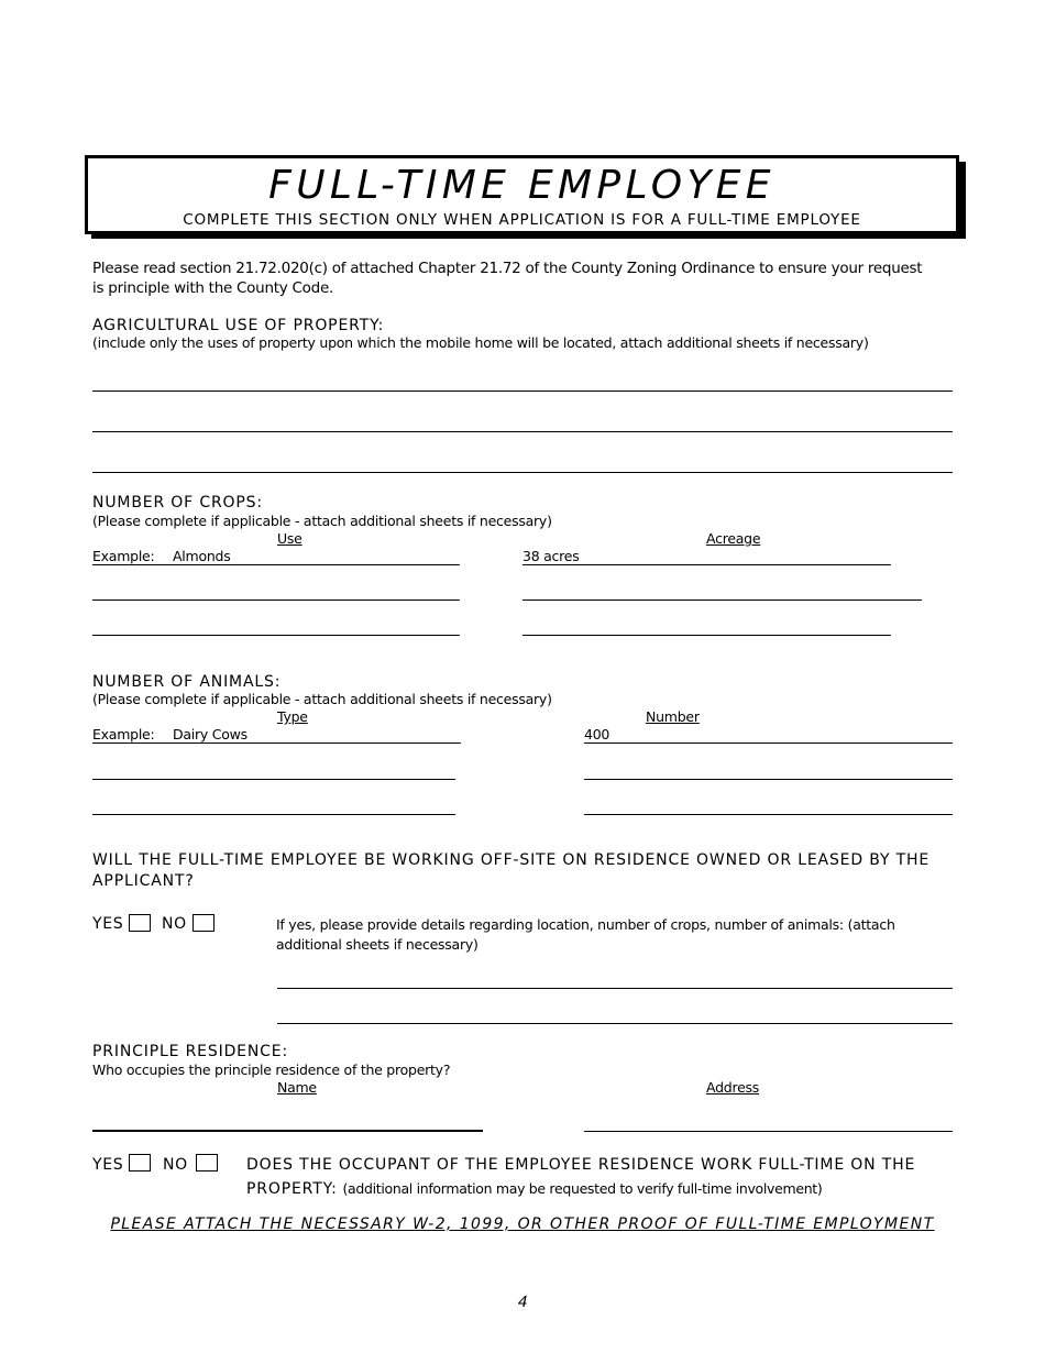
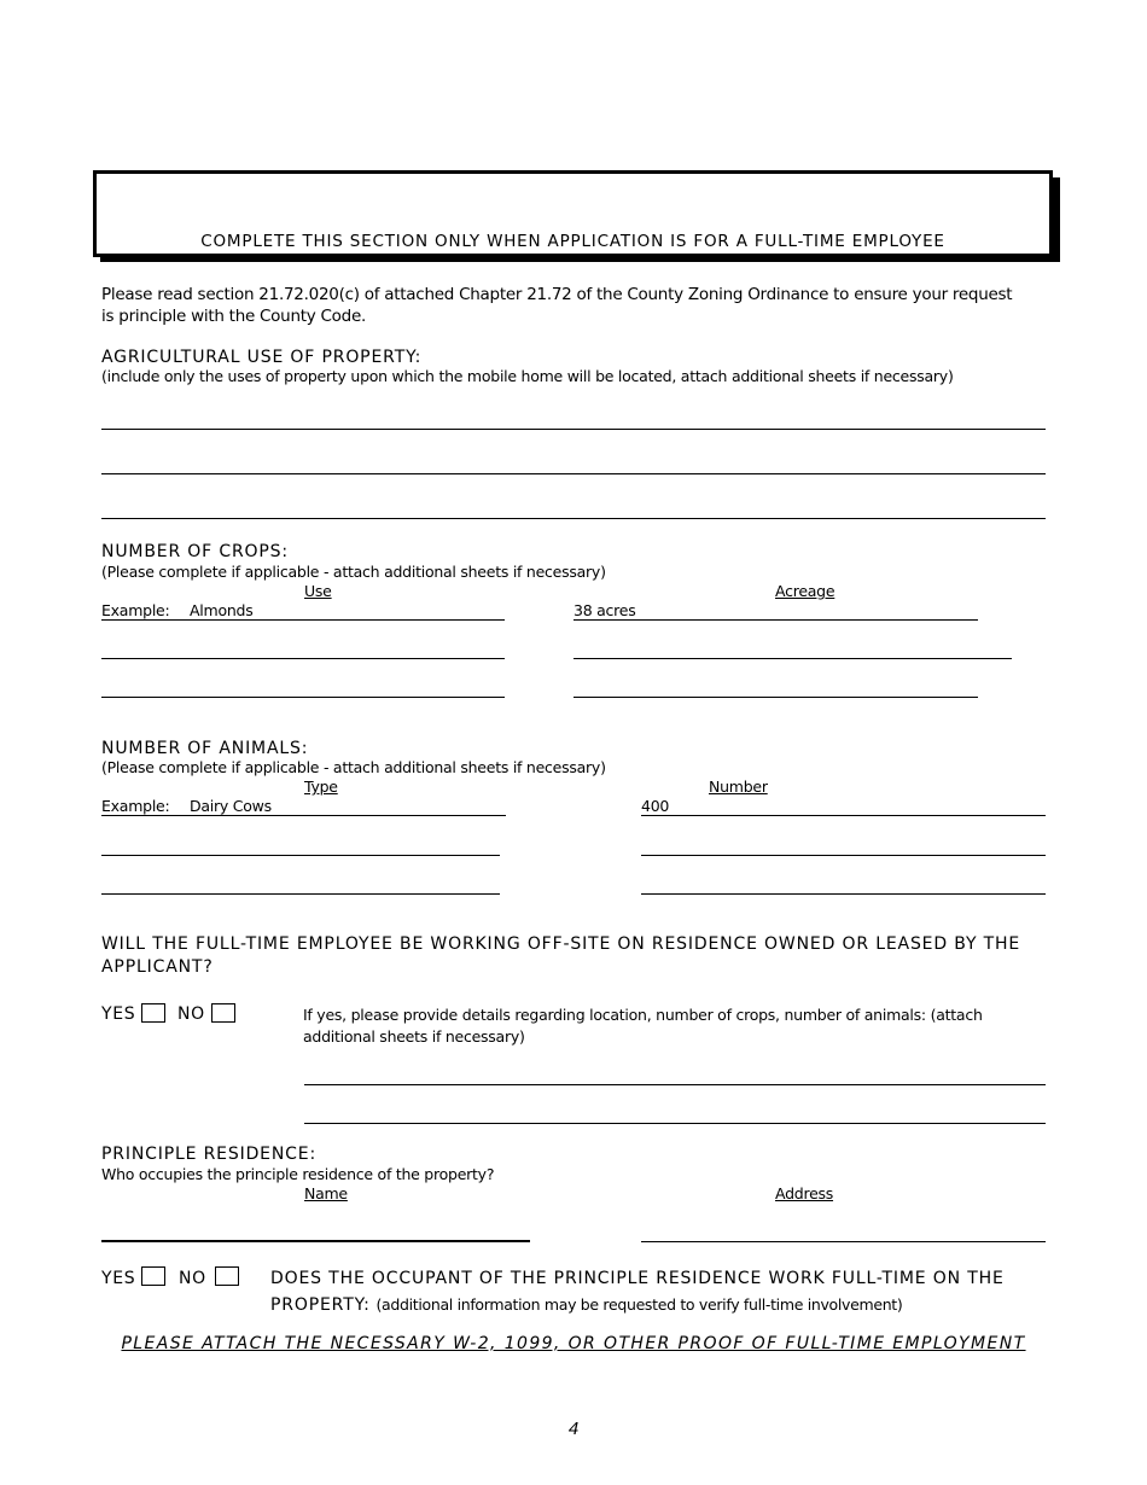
- FULL-TIME EMPLOYEE
  COMPLETE THIS SECTION ONLY WHEN APPLICATION IS FOR A FULL-TIME EMPLOYEE
  Please read section 21.72.020(c) of attached Chapter 21.72 of the County Zoning Ordinance to ensure your request
  is principle with the County Code.
  AGRICULTURAL USE OF PROPERTY:
  (include only the uses of property upon which the mobile home will be located, attach additional sheets if necessary)
  NUMBER OF CROPS:
  (Please complete if applicable - attach additional sheets if necessary)
  Use
  Acreage
  Example:
  Almonds
  38 acres
  NUMBER OF ANIMALS:
  (Please complete if applicable - attach additional sheets if necessary)
  Type
  Number
  Example:
  Dairy Cows
  400
  WILL THE FULL-TIME EMPLOYEE BE WORKING OFF-SITE ON RESIDENCE OWNED OR LEASED BY THE
  APPLICANT?
  YES
  NO
  If yes, please provide details regarding location, number of crops, number of animals: (attach
  additional sheets if necessary)
  PRINCIPLE RESIDENCE:
  Who occupies the principle residence of the property?
  Name
  Address
  YES
  NO
- DOES THE OCCUPANT OF THE EMPLOYEE RESIDENCE WORK FULL-TIME ON THE
+ DOES THE OCCUPANT OF THE PRINCIPLE RESIDENCE WORK FULL-TIME ON THE
  PROPERTY: (additional information may be requested to verify full-time involvement)
  PLEASE ATTACH THE NECESSARY W-2, 1099, OR OTHER PROOF OF FULL-TIME EMPLOYMENT
  4
